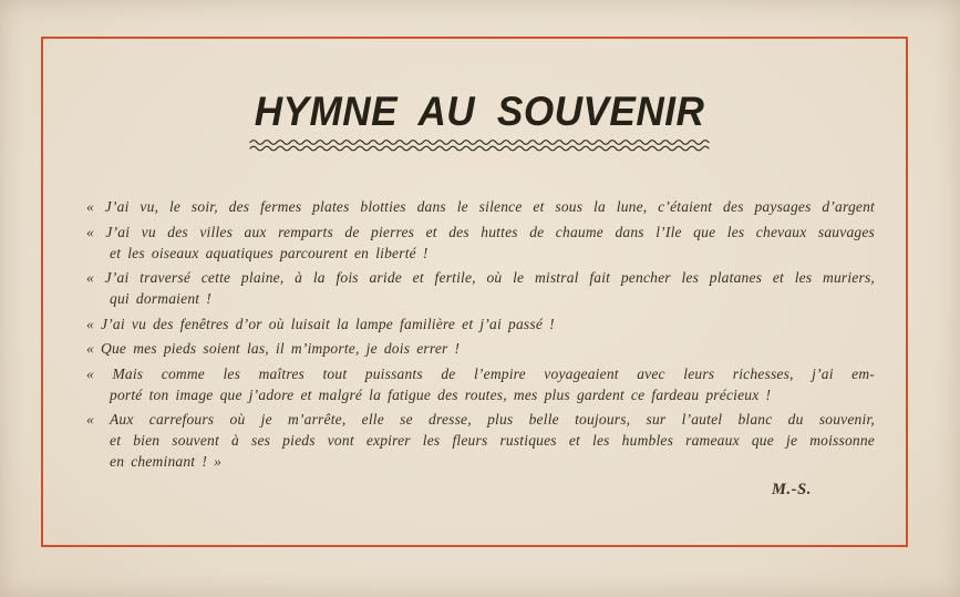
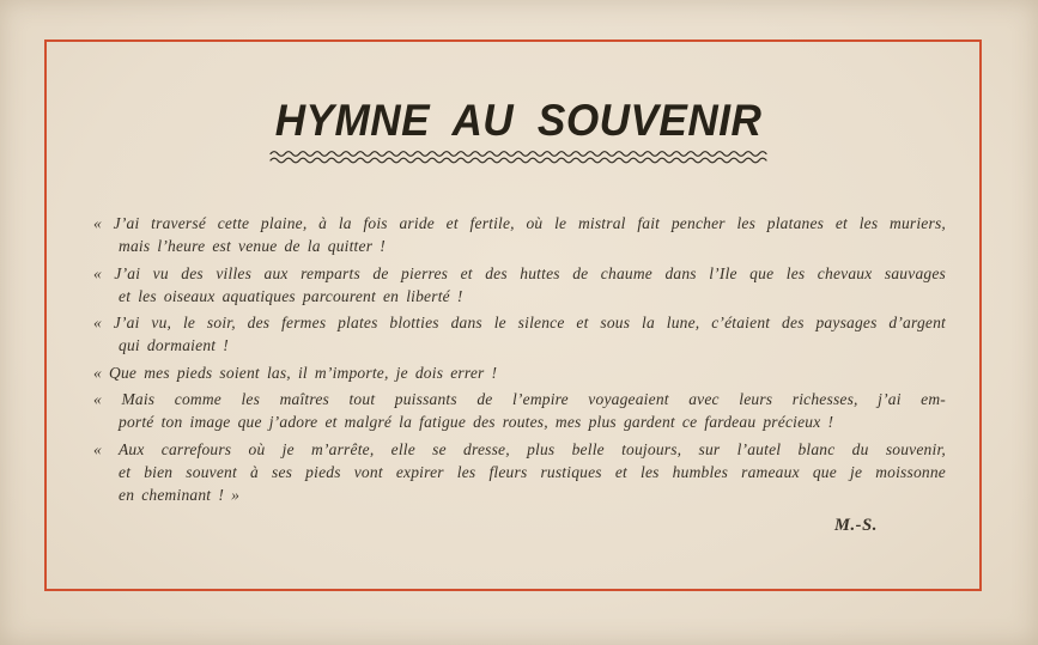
  HYMNE AU SOUVENIR
- « J’ai vu, le soir, des fermes plates blotties dans le silence et sous la lune, c’étaient des paysages d’argent
+ « J’ai traversé cette plaine, à la fois aride et fertile, où le mistral fait pencher les platanes et les muriers,
+ mais l’heure est venue de la quitter !
  « J’ai vu des villes aux remparts de pierres et des huttes de chaume dans l’Ile que les chevaux sauvages
  et les oiseaux aquatiques parcourent en liberté !
- « J’ai traversé cette plaine, à la fois aride et fertile, où le mistral fait pencher les platanes et les muriers,
+ « J’ai vu, le soir, des fermes plates blotties dans le silence et sous la lune, c’étaient des paysages d’argent
  qui dormaient !
- « J’ai vu des fenêtres d’or où luisait la lampe familière et j’ai passé !
  « Que mes pieds soient las, il m’importe, je dois errer !
  « Mais comme les maîtres tout puissants de l’empire voyageaient avec leurs richesses, j’ai em-
  porté ton image que j’adore et malgré la fatigue des routes, mes plus gardent ce fardeau précieux !
  « Aux carrefours où je m’arrête, elle se dresse, plus belle toujours, sur l’autel blanc du souvenir,
  et bien souvent à ses pieds vont expirer les fleurs rustiques et les humbles rameaux que je moissonne
  en cheminant ! »
  M.-S.
